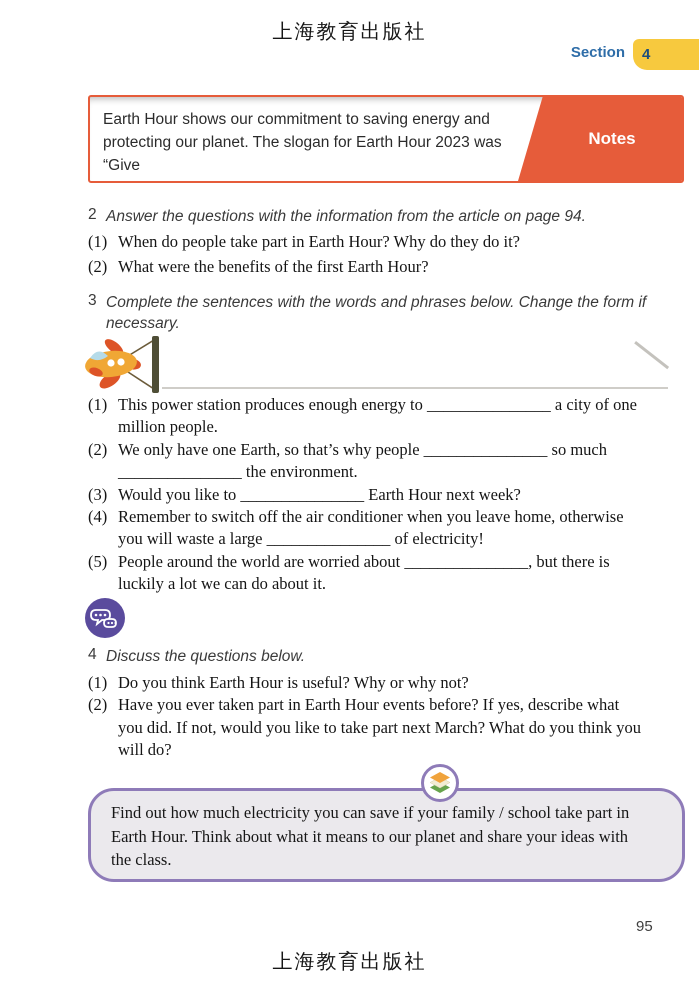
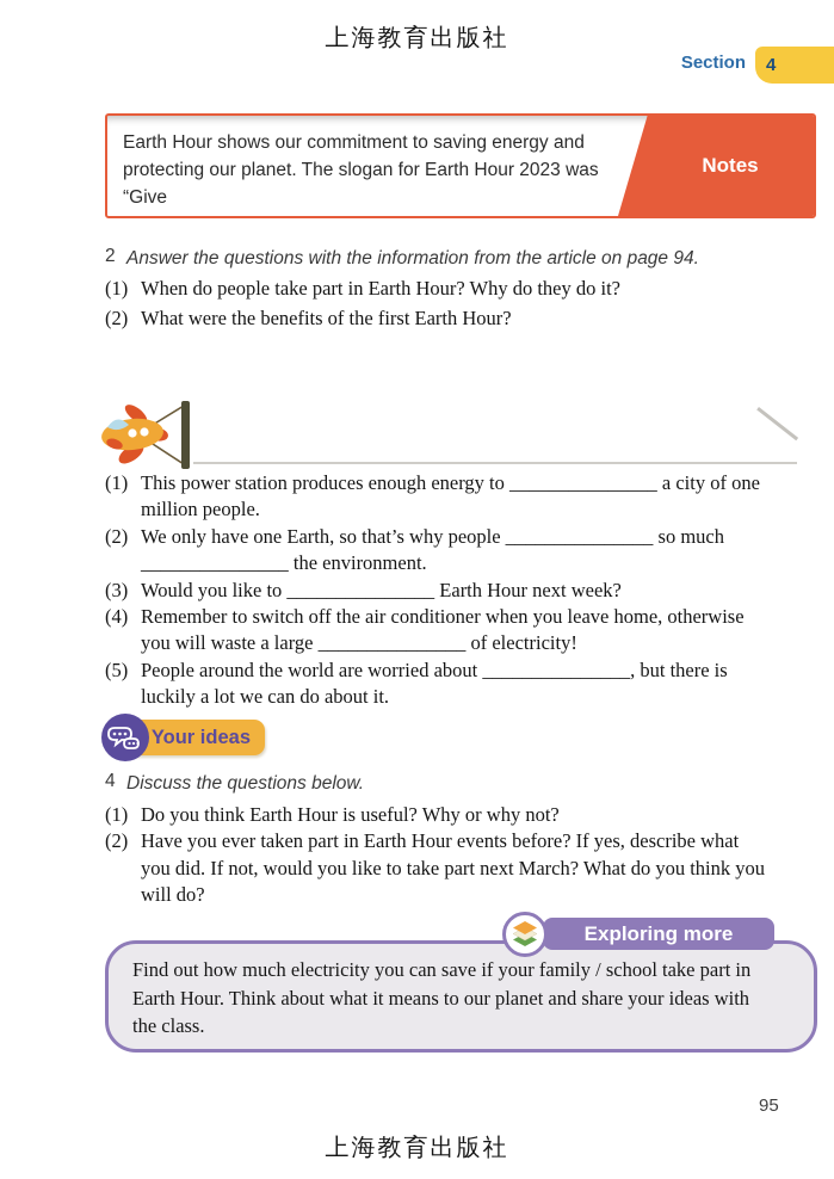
  上海教育出版社
  Section
  4
  Notes
  Earth Hour shows our commitment to saving energy and
  protecting our planet. The slogan for Earth Hour 2023 was “Give
  2
  Answer the questions with the information from the article on page 94.
  (1)
  When do people take part in Earth Hour? Why do they do it?
  (2)
  What were the benefits of the first Earth Hour?
- 3
- Complete the sentences with the words and phrases below. Change the form if
- necessary.
  (1)
  This power station produces enough energy to _______________ a city of one
  million people.
  (2)
  We only have one Earth, so that’s why people _______________ so much
  _______________ the environment.
  (3)
  Would you like to _______________ Earth Hour next week?
  (4)
  Remember to switch off the air conditioner when you leave home, otherwise
  you will waste a large _______________ of electricity!
  (5)
  People around the world are worried about _______________, but there is
  luckily a lot we can do about it.
+ Your ideas
  4
  Discuss the questions below.
  (1)
  Do you think Earth Hour is useful? Why or why not?
  (2)
  Have you ever taken part in Earth Hour events before? If yes, describe what
  you did. If not, would you like to take part next March? What do you think you
  will do?
  Find out how much electricity you can save if your family / school take part in
  Earth Hour. Think about what it means to our planet and share your ideas with
  the class.
+ Exploring more
  95
  上海教育出版社
